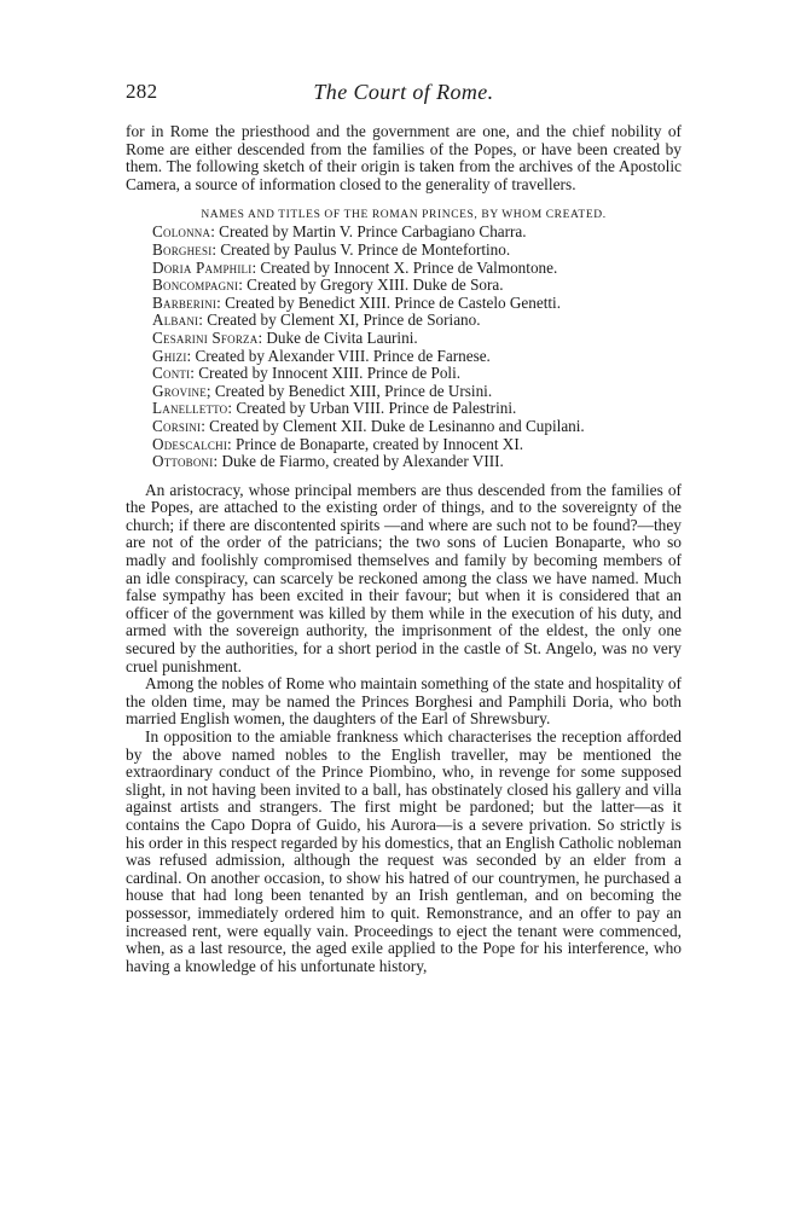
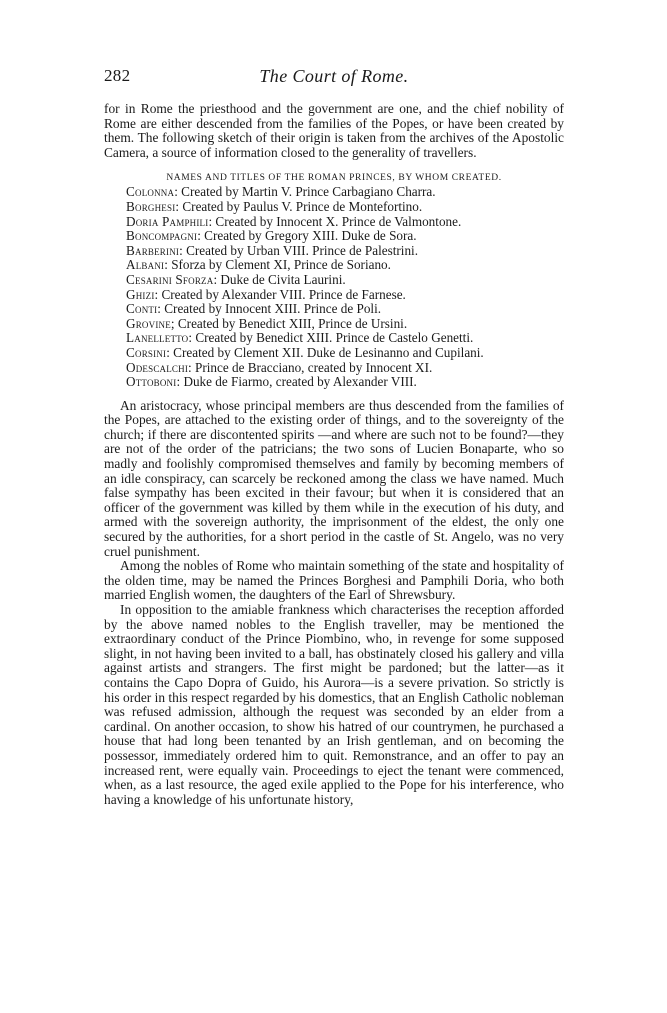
  282
  The Court of Rome.
  for in Rome the priesthood and the government are one, and the chief nobility of Rome are either descended from the families of the Popes, or have been created by them. The following sketch of their origin is taken from the archives of the Apostolic Camera, a source of information closed to the generality of travellers.
  NAMES AND TITLES OF THE ROMAN PRINCES, BY WHOM CREATED.
  Colonna: Created by Martin V. Prince Carbagiano Charra.
  Borghesi: Created by Paulus V. Prince de Montefortino.
  Doria Pamphili: Created by Innocent X. Prince de Valmontone.
  Boncompagni: Created by Gregory XIII. Duke de Sora.
- Barberini: Created by Benedict XIII. Prince de Castelo Genetti.
+ Barberini: Created by Urban VIII. Prince de Palestrini.
- Albani: Created by Clement XI, Prince de Soriano.
+ Albani: Sforza by Clement XI, Prince de Soriano.
  Cesarini Sforza: Duke de Civita Laurini.
  Ghizi: Created by Alexander VIII. Prince de Farnese.
  Conti: Created by Innocent XIII. Prince de Poli.
  Grovine; Created by Benedict XIII, Prince de Ursini.
- Lanelletto: Created by Urban VIII. Prince de Palestrini.
+ Lanelletto: Created by Benedict XIII. Prince de Castelo Genetti.
  Corsini: Created by Clement XII. Duke de Lesinanno and Cupilani.
- Odescalchi: Prince de Bonaparte, created by Innocent XI.
+ Odescalchi: Prince de Bracciano, created by Innocent XI.
  Ottoboni: Duke de Fiarmo, created by Alexander VIII.
  An aristocracy, whose principal members are thus descended from the families of the Popes, are attached to the existing order of things, and to the sovereignty of the church; if there are discontented spirits —and where are such not to be found?—they are not of the order of the patricians; the two sons of Lucien Bonaparte, who so madly and foolishly compromised themselves and family by becoming members of an idle conspiracy, can scarcely be reckoned among the class we have named. Much false sympathy has been excited in their favour; but when it is considered that an officer of the government was killed by them while in the execution of his duty, and armed with the sovereign authority, the imprisonment of the eldest, the only one secured by the authorities, for a short period in the castle of St. Angelo, was no very cruel punishment.
  Among the nobles of Rome who maintain something of the state and hospitality of the olden time, may be named the Princes Borghesi and Pamphili Doria, who both married English women, the daughters of the Earl of Shrewsbury.
  In opposition to the amiable frankness which characterises the reception afforded by the above named nobles to the English traveller, may be mentioned the extraordinary conduct of the Prince Piombino, who, in revenge for some supposed slight, in not having been invited to a ball, has obstinately closed his gallery and villa against artists and strangers. The first might be pardoned; but the latter—as it contains the Capo Dopra of Guido, his Aurora—is a severe privation. So strictly is his order in this respect regarded by his domestics, that an English Catholic nobleman was refused admission, although the request was seconded by an elder from a cardinal. On another occasion, to show his hatred of our countrymen, he purchased a house that had long been tenanted by an Irish gentleman, and on becoming the possessor, immediately ordered him to quit. Remonstrance, and an offer to pay an increased rent, were equally vain. Proceedings to eject the tenant were commenced, when, as a last resource, the aged exile applied to the Pope for his interference, who having a knowledge of his unfortunate history,
